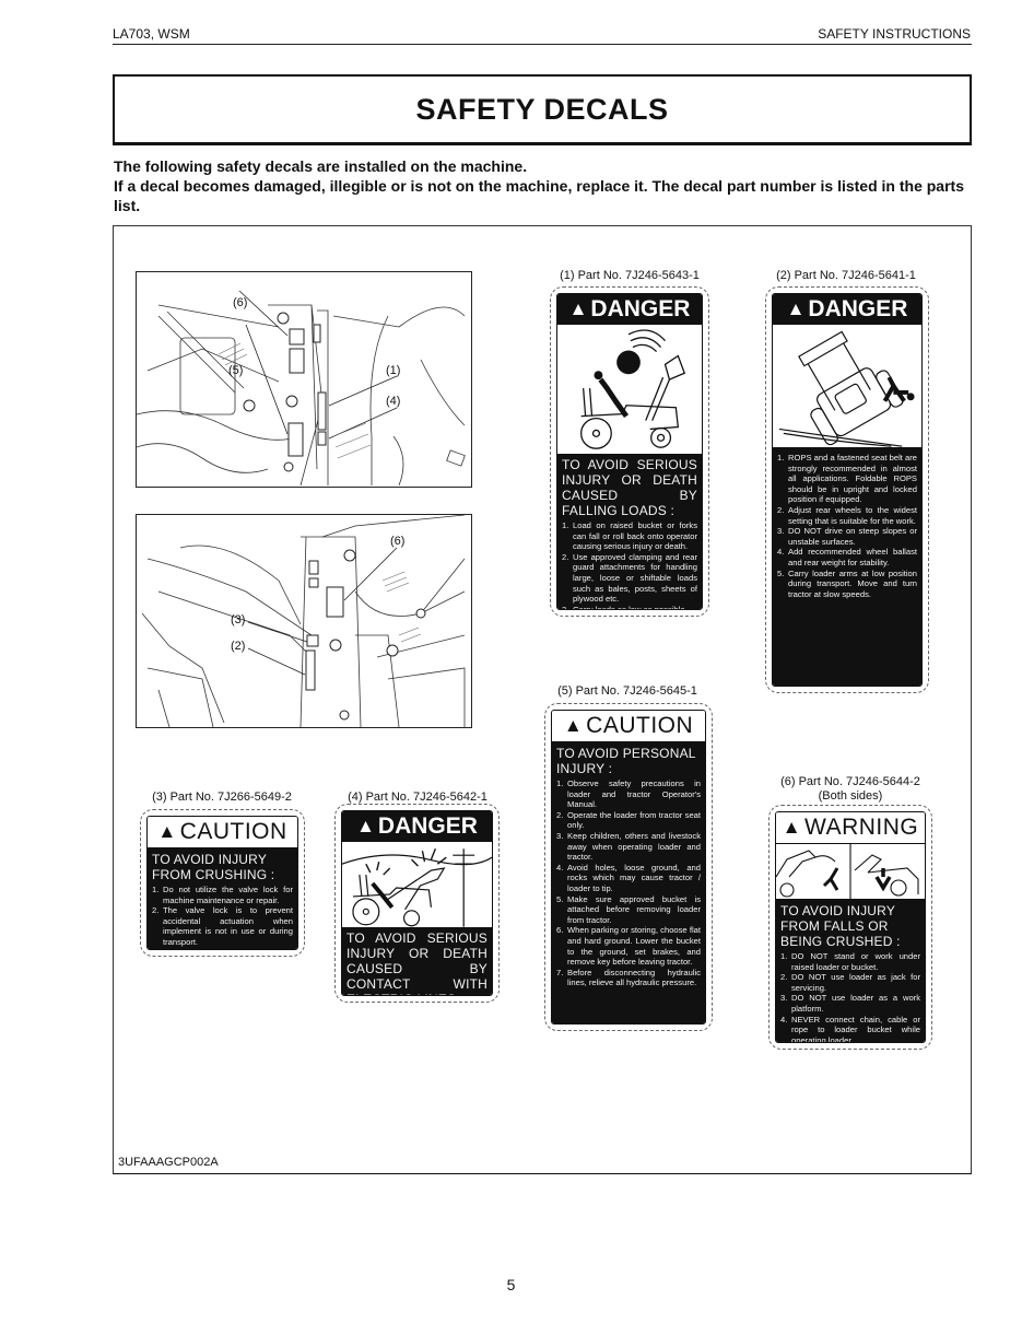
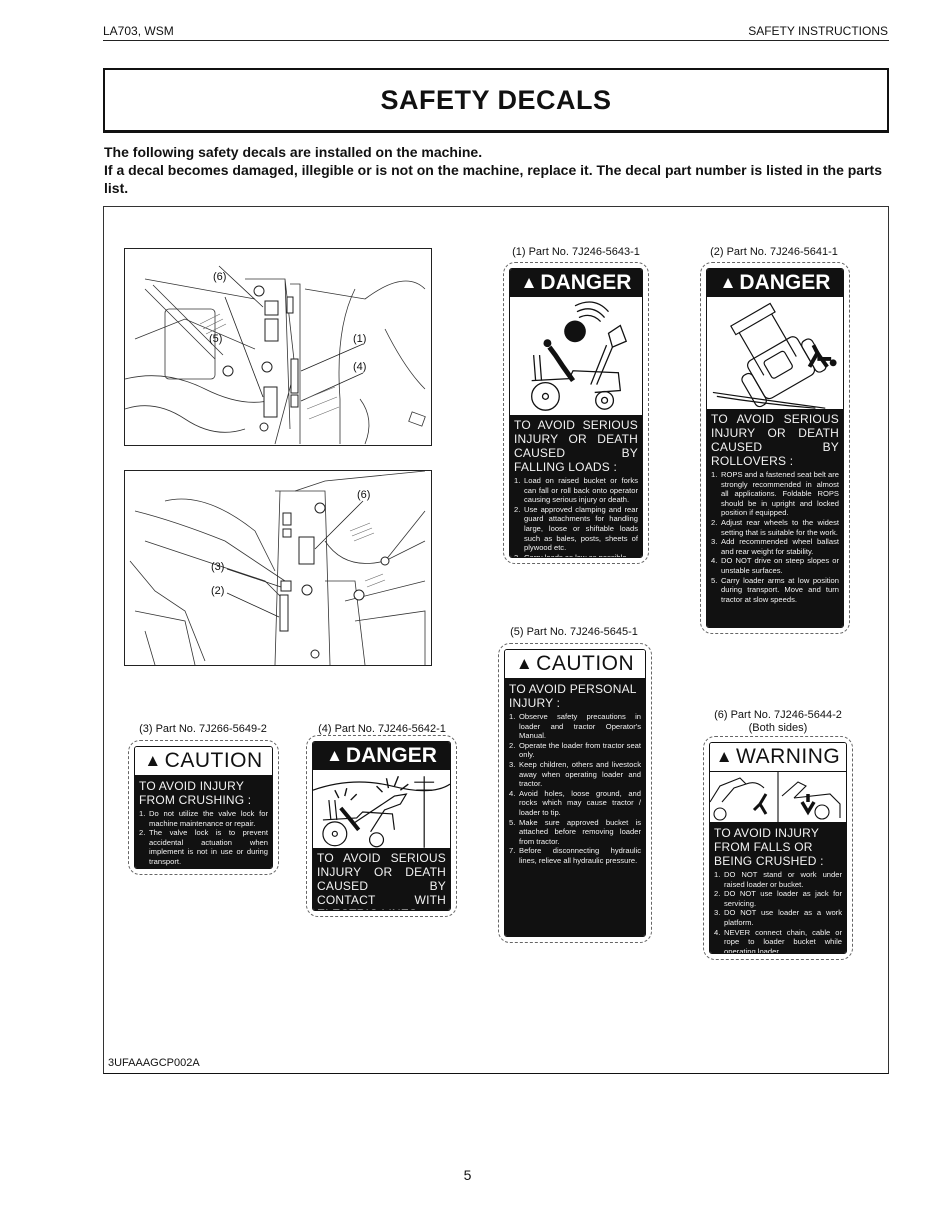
  LA703, WSM
  SAFETY INSTRUCTIONS
  SAFETY DECALS
  The following safety decals are installed on the machine.
  If a decal becomes damaged, illegible or is not on the machine, replace it. The decal part number is listed in the parts list.
  (6)
  (5)
  (1)
  (4)
  (6)
  (3)
  (2)
  (1) Part No. 7J246-5643-1
  ▲ DANGER
  TO AVOID SERIOUS INJURY OR DEATH CAUSED BY FALLING LOADS :
  1.
  Load on raised bucket or forks can fall or roll back onto operator causing serious injury or death.
  2.
  Use approved clamping and rear guard attachments for handling large, loose or shiftable loads such as bales, posts, sheets of plywood etc.
  (2) Part No. 7J246-5641-1
  ▲ DANGER
+ TO AVOID SERIOUS INJURY OR DEATH CAUSED BY ROLLOVERS :
  1.
  ROPS and a fastened seat belt are strongly recommended in almost all applications. Foldable ROPS should be in upright and locked position if equipped.
  2.
  Adjust rear wheels to the widest setting that is suitable for the work.
  3.
- DO NOT drive on steep slopes or unstable surfaces.
+ Add recommended wheel ballast and rear weight for stability.
  4.
- Add recommended wheel ballast and rear weight for stability.
+ DO NOT drive on steep slopes or unstable surfaces.
  5.
  Carry loader arms at low position during transport. Move and turn tractor at slow speeds.
  (5) Part No. 7J246-5645-1
  ▲ CAUTION
  TO AVOID PERSONAL INJURY :
  1.
  Observe safety precautions in loader and tractor Operator's Manual.
  2.
  Operate the loader from tractor seat only.
  3.
  Keep children, others and livestock away when operating loader and tractor.
  4.
  Avoid holes, loose ground, and rocks which may cause tractor / loader to tip.
  5.
  Make sure approved bucket is attached before removing loader from tractor.
- 6.
- When parking or storing, choose flat and hard ground. Lower the bucket to the ground, set brakes, and remove key before leaving tractor.
  7.
  Before disconnecting hydraulic lines, relieve all hydraulic pressure.
  (3) Part No. 7J266-5649-2
  ▲ CAUTION
  TO AVOID INJURY FROM CRUSHING :
  1.
  Do not utilize the valve lock for machine maintenance or repair.
  2.
  The valve lock is to prevent accidental actuation when implement is not in use or during transport.
  (4) Part No. 7J246-5642-1
  ▲ DANGER
  TO AVOID SERIOUS INJURY OR DEATH CAUSED BY CONTACT WITH
  (6) Part No. 7J246-5644-2
  (Both sides)
  ▲ WARNING
  TO AVOID INJURY FROM FALLS OR BEING CRUSHED :
  1.
  DO NOT stand or work under raised loader or bucket.
  2.
  DO NOT use loader as jack for servicing.
  3.
  DO NOT use loader as a work platform.
  4.
  NEVER connect chain, cable or rope to loader bucket while operating loader.
  3UFAAAGCP002A
  5
